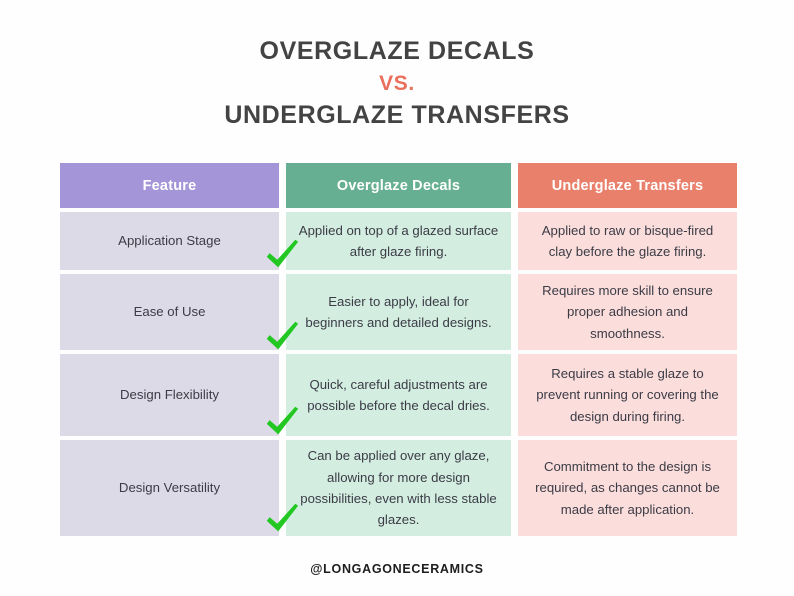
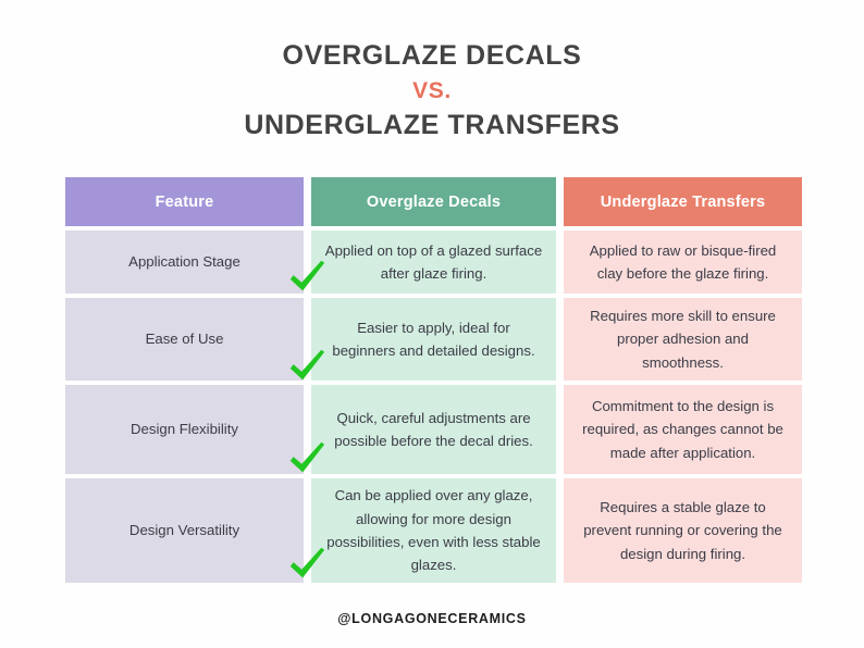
  OVERGLAZE DECALS
  VS.
  UNDERGLAZE TRANSFERS
  Feature
  Overglaze Decals
  Underglaze Transfers
  Application Stage
  Applied on top of a glazed surface after glaze firing.
  Applied to raw or bisque-fired clay before the glaze firing.
  Ease of Use
  Easier to apply, ideal for beginners and detailed designs.
  Requires more skill to ensure proper adhesion and smoothness.
  Design Flexibility
  Quick, careful adjustments are possible before the decal dries.
- Requires a stable glaze to prevent running or covering the design during firing.
+ Commitment to the design is required, as changes cannot be made after application.
  Design Versatility
  Can be applied over any glaze, allowing for more design possibilities, even with less stable glazes.
- Commitment to the design is required, as changes cannot be made after application.
+ Requires a stable glaze to prevent running or covering the design during firing.
  @LONGAGONECERAMICS
